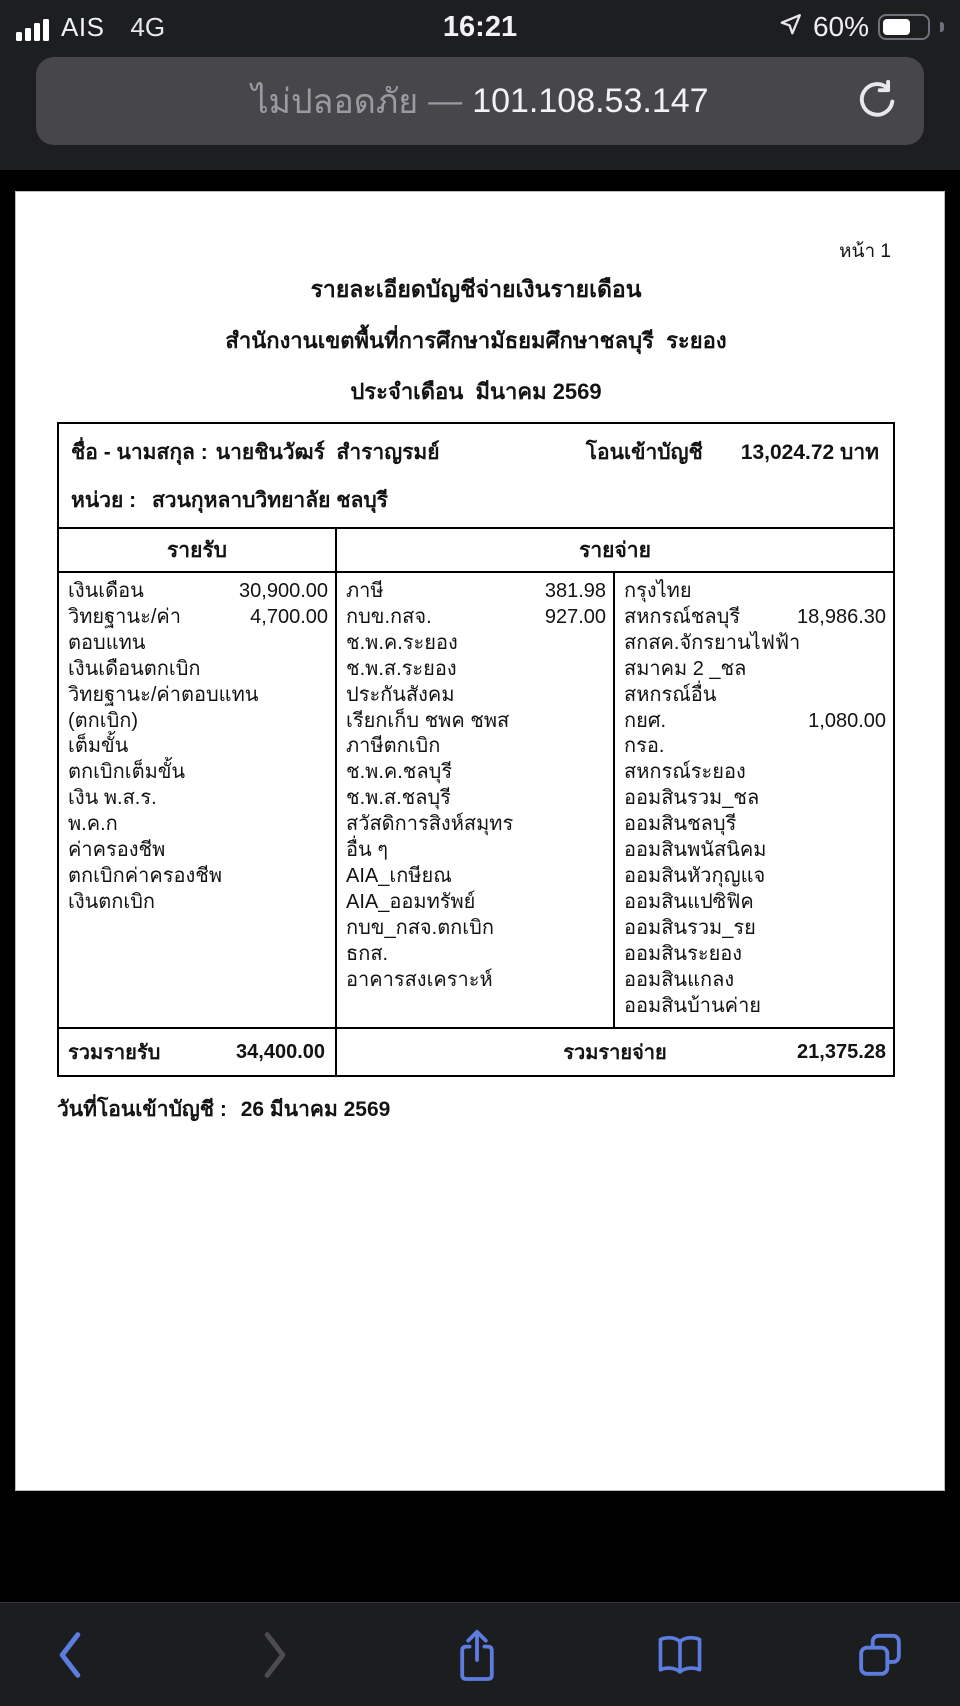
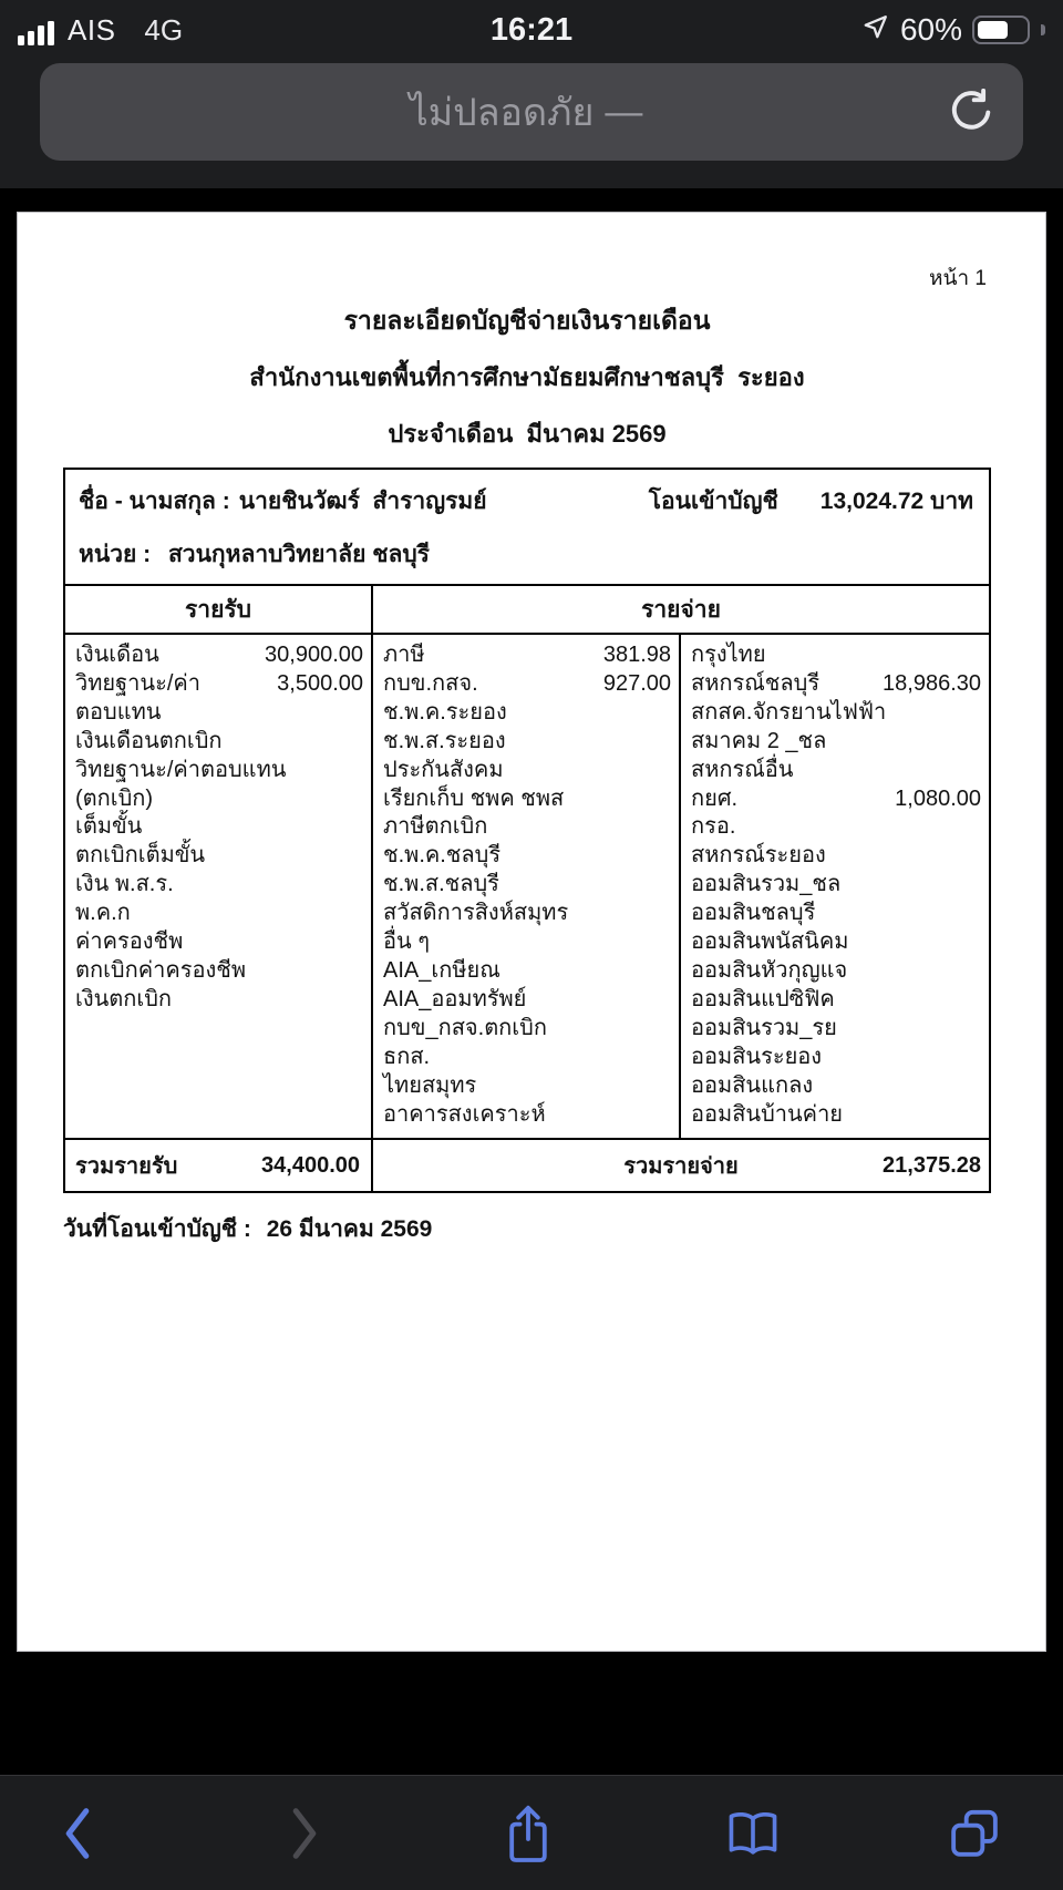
  AIS
  4G
  16:21
  60%
  ไม่ปลอดภัย
  —
- 101.108.53.147
  หน้า 1
  รายละเอียดบัญชีจ่ายเงินรายเดือน
  สำนักงานเขตพื้นที่การศึกษามัธยมศึกษาชลบุรี ระยอง
  ประจำเดือน มีนาคม 2569
  ชื่อ - นามสกุล :
  นายชินวัฒร์ สำราญรมย์
  โอนเข้าบัญชี
  13,024.72 บาท
  หน่วย : สวนกุหลาบวิทยาลัย ชลบุรี
  รายรับ
  รายจ่าย
  เงินเดือน
  30,900.00
  วิทยฐานะ/ค่าตอบแทน
- 4,700.00
+ 3,500.00
  เงินเดือนตกเบิก
  วิทยฐานะ/ค่าตอบแทน (ตกเบิก)
  เต็มขั้น
  ตกเบิกเต็มขั้น
  เงิน พ.ส.ร.
  พ.ค.ก
  ค่าครองชีพ
  ตกเบิกค่าครองชีพ
  เงินตกเบิก
  ภาษี
  381.98
  กบข.กสจ.
  927.00
  ช.พ.ค.ระยอง
  ช.พ.ส.ระยอง
  ประกันสังคม
  เรียกเก็บ ชพค ชพส
  ภาษีตกเบิก
  ช.พ.ค.ชลบุรี
  ช.พ.ส.ชลบุรี
  สวัสดิการสิงห์สมุทร
  อื่น ๆ
  AIA_เกษียณ
  AIA_ออมทรัพย์
  กบข_กสจ.ตกเบิก
  ธกส.
+ ไทยสมุทร
  อาคารสงเคราะห์
  กรุงไทย
  สหกรณ์ชลบุรี
  18,986.30
  สกสค.จักรยานไฟฟ้า
  สมาคม 2 _ชล
  สหกรณ์อื่น
  กยศ.
  1,080.00
  กรอ.
  สหกรณ์ระยอง
  ออมสินรวม_ชล
  ออมสินชลบุรี
  ออมสินพนัสนิคม
  ออมสินหัวกุญแจ
  ออมสินแปซิฟิค
  ออมสินรวม_รย
  ออมสินระยอง
  ออมสินแกลง
  ออมสินบ้านค่าย
  รวมรายรับ
  34,400.00
  รวมรายจ่าย
  21,375.28
  วันที่โอนเข้าบัญชี : 26 มีนาคม 2569
